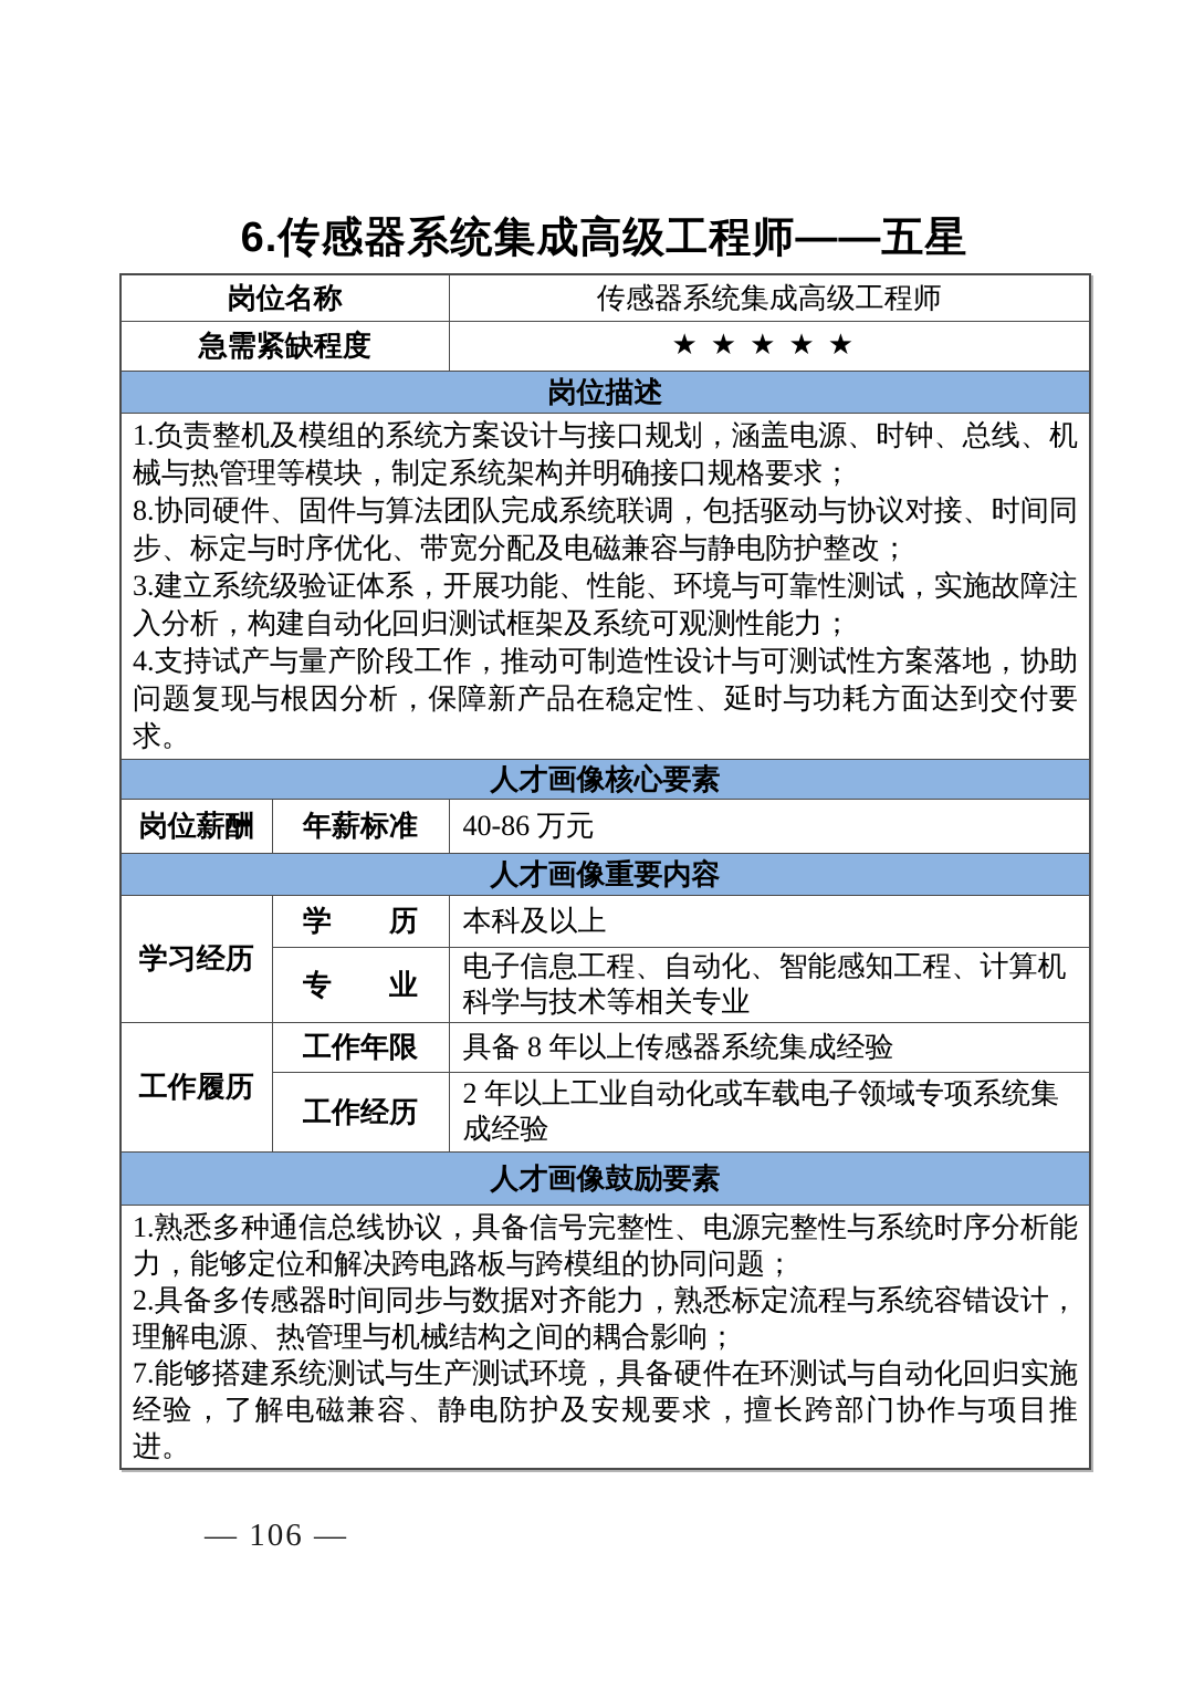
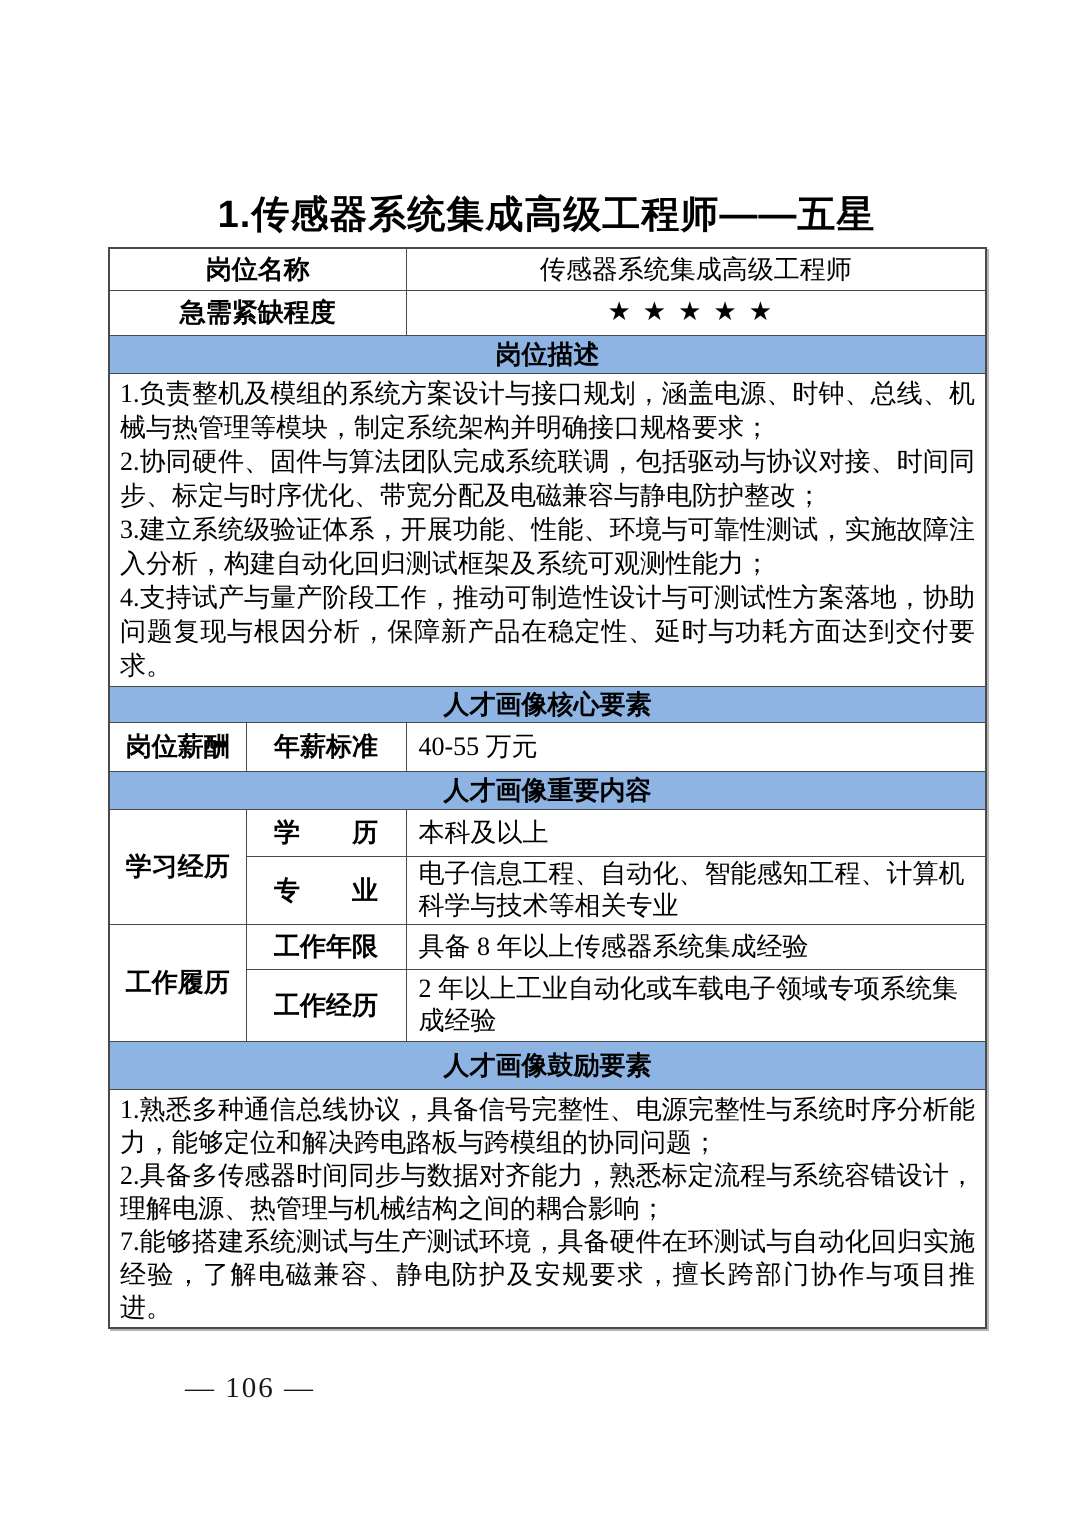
- 6.传感器系统集成高级工程师——五星
+ 1.传感器系统集成高级工程师——五星
  岗位名称	传感器系统集成高级工程师
  急需紧缺程度	★★★★★
  岗位描述
- 1.负责整机及模组的系统方案设计与接口规划，涵盖电源、时钟、总线、机械与热管理等模块，制定系统架构并明确接口规格要求； 8.协同硬件、固件与算法团队完成系统联调，包括驱动与协议对接、时间同步、标定与时序优化、带宽分配及电磁兼容与静电防护整改； 3.建立系统级验证体系，开展功能、性能、环境与可靠性测试，实施故障注入分析，构建自动化回归测试框架及系统可观测性能力； 4.支持试产与量产阶段工作，推动可制造性设计与可测试性方案落地，协助问题复现与根因分析，保障新产品在稳定性、延时与功耗方面达到交付要求。
+ 1.负责整机及模组的系统方案设计与接口规划，涵盖电源、时钟、总线、机械与热管理等模块，制定系统架构并明确接口规格要求； 2.协同硬件、固件与算法团队完成系统联调，包括驱动与协议对接、时间同步、标定与时序优化、带宽分配及电磁兼容与静电防护整改； 3.建立系统级验证体系，开展功能、性能、环境与可靠性测试，实施故障注入分析，构建自动化回归测试框架及系统可观测性能力； 4.支持试产与量产阶段工作，推动可制造性设计与可测试性方案落地，协助问题复现与根因分析，保障新产品在稳定性、延时与功耗方面达到交付要求。
  人才画像核心要素
- 岗位薪酬	年薪标准	40-86 万元
+ 岗位薪酬	年薪标准	40-55 万元
  人才画像重要内容
  学习经历	学 历	本科及以上
  专 业	电子信息工程、自动化、智能感知工程、计算机科学与技术等相关专业
  工作履历	工作年限	具备 8 年以上传感器系统集成经验
  工作经历	2 年以上工业自动化或车载电子领域专项系统集成经验
  人才画像鼓励要素
  1.熟悉多种通信总线协议，具备信号完整性、电源完整性与系统时序分析能力，能够定位和解决跨电路板与跨模组的协同问题； 2.具备多传感器时间同步与数据对齐能力，熟悉标定流程与系统容错设计，理解电源、热管理与机械结构之间的耦合影响； 7.能够搭建系统测试与生产测试环境，具备硬件在环测试与自动化回归实施经验，了解电磁兼容、静电防护及安规要求，擅长跨部门协作与项目推进。
  — 106 —
